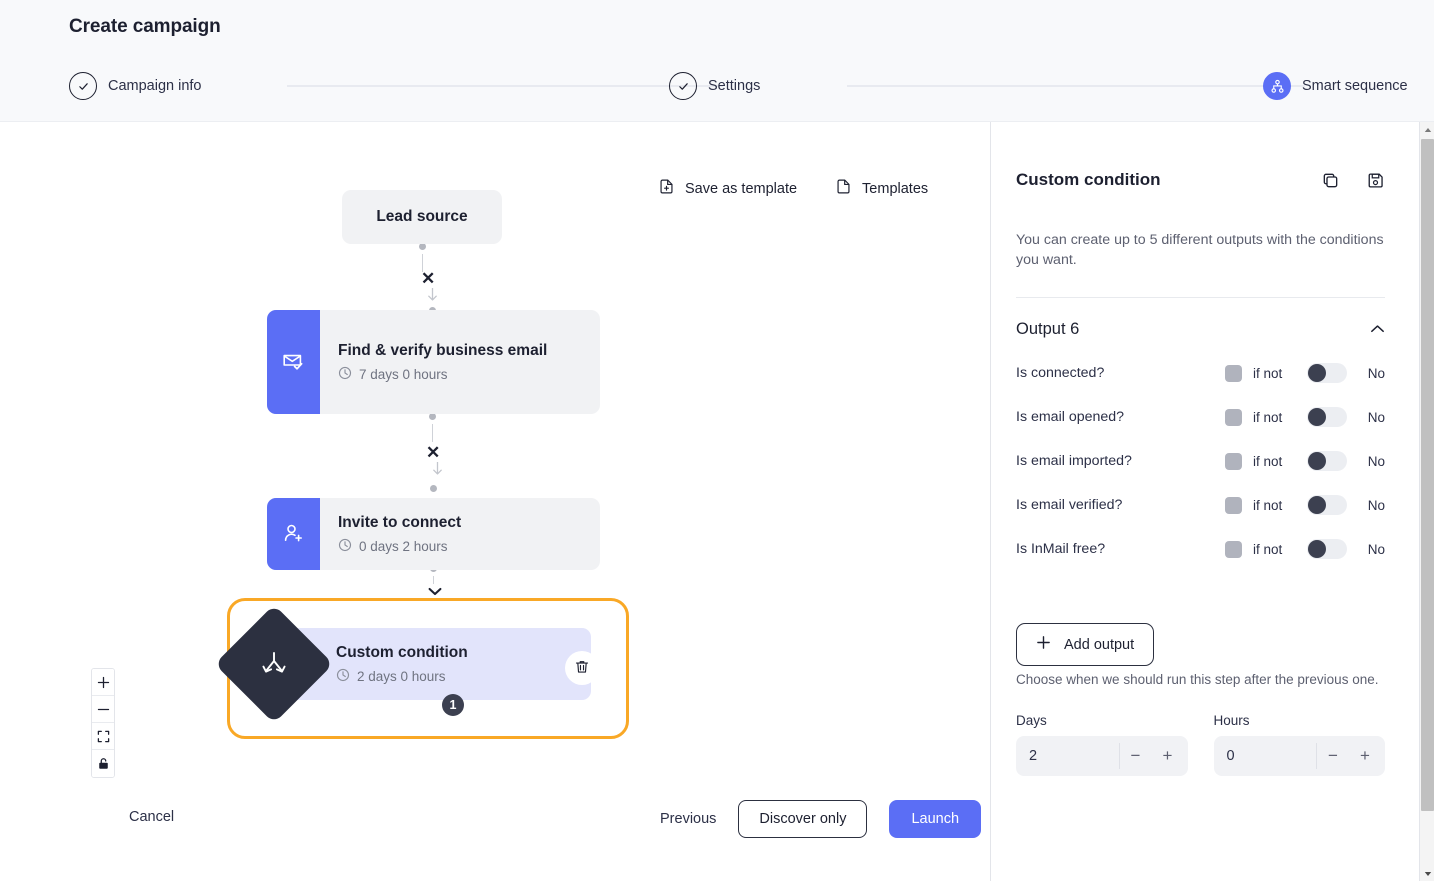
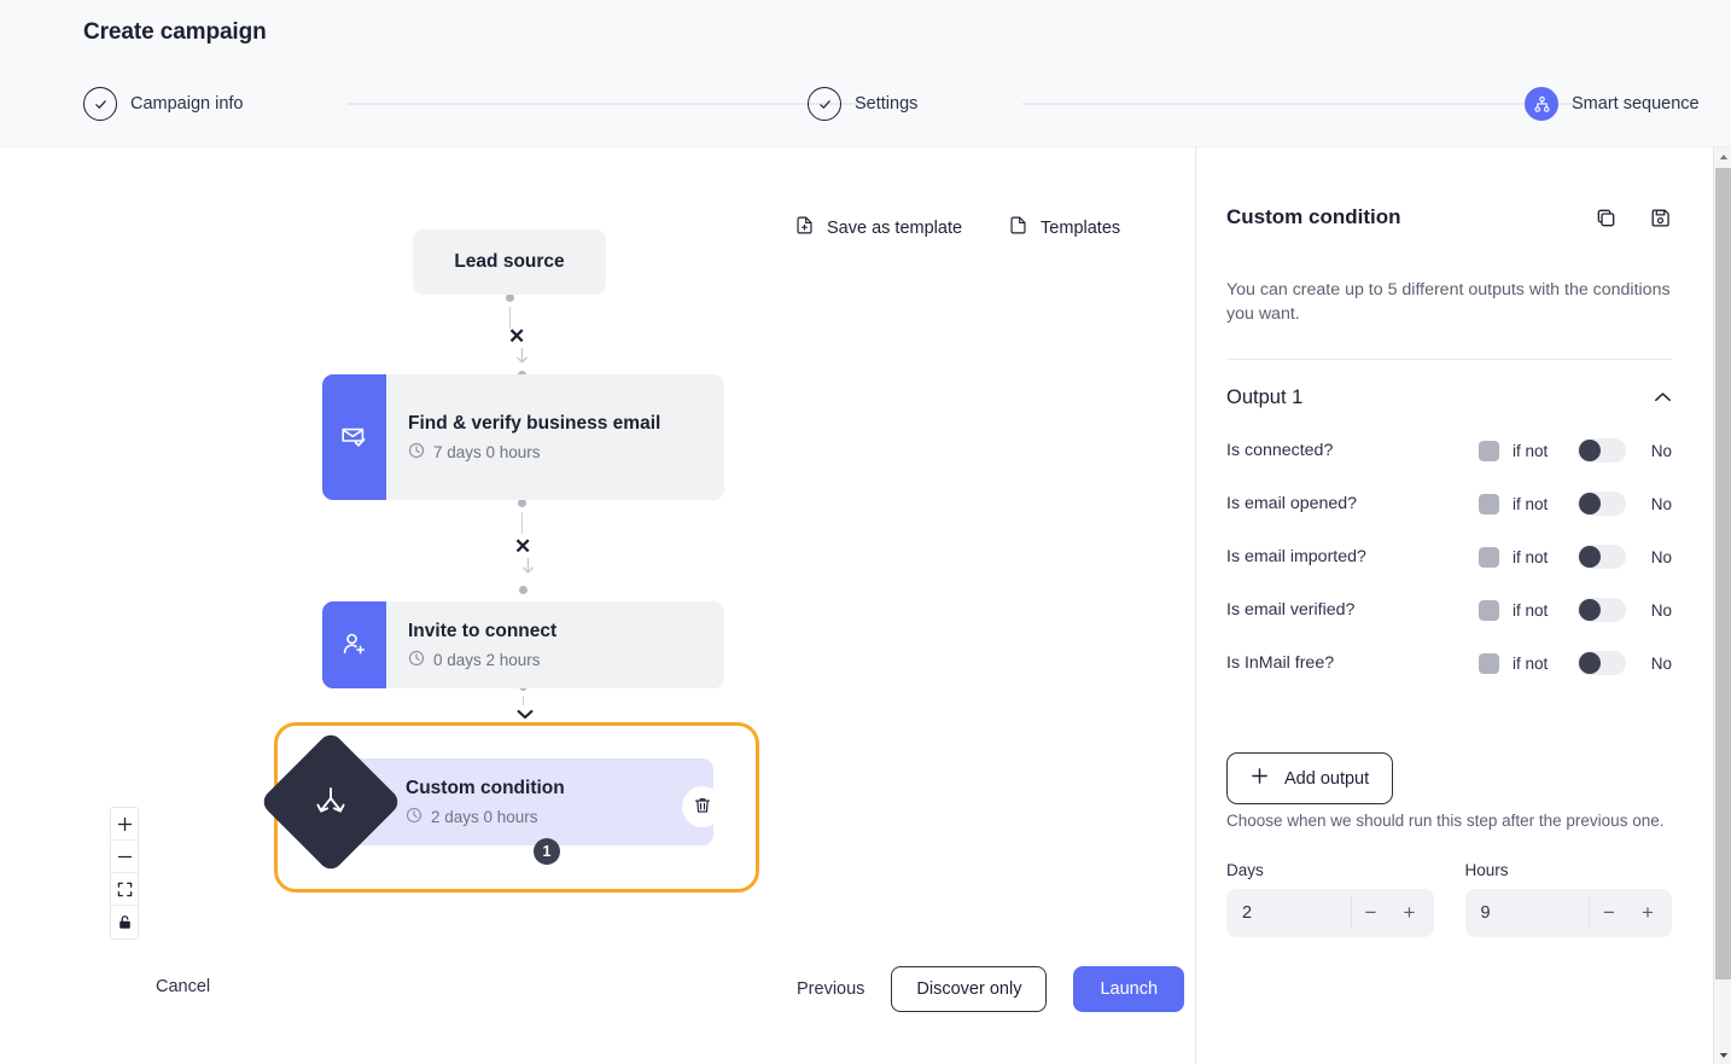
  Create campaign
  Campaign info
  Settings
  Smart sequence
  Save as template
  Templates
  ✕
  ✕
  Lead source
  Find & verify business email
  7 days 0 hours
  Invite to connect
  0 days 2 hours
  Custom condition
  2 days 0 hours
  1
  Cancel
  Previous
  Discover only
  Launch
  Custom condition
  You can create up to 5 different outputs with the conditions you want.
- Output 6
+ Output 1
  Is connected?
  if not
  No
  Is email opened?
  if not
  No
  Is email imported?
  if not
  No
  Is email verified?
  if not
  No
  Is InMail free?
  if not
  No
  Add output
  Choose when we should run this step after the previous one.
  Days
  2
  −
  +
  Hours
- 0
+ 9
  −
  +
